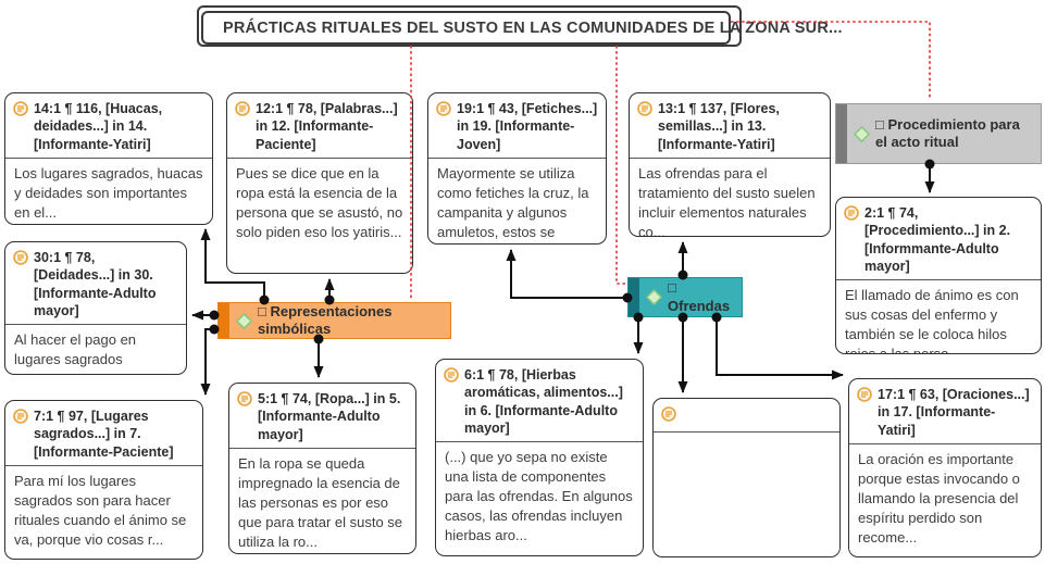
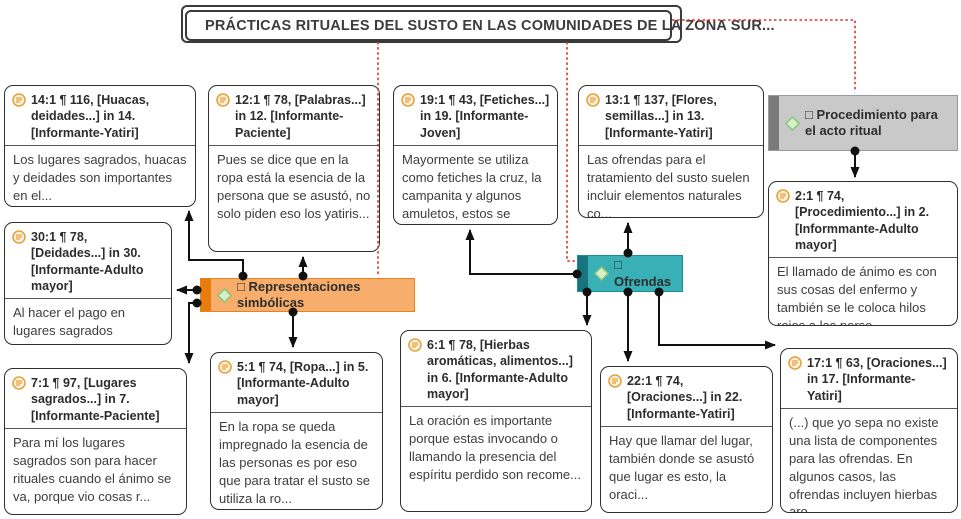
  PRÁCTICAS RITUALES DEL SUSTO EN LAS COMUNIDADES DE LA ZONA SUR...
  □ Representaciones simbólicas
  □ Ofrendas
  □ Procedimiento para el acto ritual
  14:1 ¶ 116, [Huacas, deidades...] in 14. [Informante-Yatiri]
  Los lugares sagrados, huacas y deidades son importantes en el...
  30:1 ¶ 78, [Deidades...] in 30. [Informante-Adulto mayor]
  7:1 ¶ 97, [Lugares sagrados...] in 7. [Informante-Paciente]
  Para mí los lugares sagrados son para hacer rituales cuando el ánimo se va, porque vio cosas r...
  12:1 ¶ 78, [Palabras...] in 12. [Informante-Paciente]
  Pues se dice que en la ropa está la esencia de la persona que se asustó, no solo piden eso los yatiris...
  5:1 ¶ 74, [Ropa...] in 5. [Informante-Adulto mayor]
  En la ropa se queda impregnado la esencia de las personas es por eso que para tratar el susto se utiliza la ro...
  19:1 ¶ 43, [Fetiches...] in 19. [Informante-Joven]
  Mayormente se utiliza como fetiches la cruz, la campanita y algunos amuletos, estos se
  6:1 ¶ 78, [Hierbas aromáticas, alimentos...] in 6. [Informante-Adulto mayor]
- (...) que yo sepa no existe una lista de componentes para las ofrendas. En algunos casos, las ofrendas incluyen hierbas aro...
+ La oración es importante porque estas invocando o llamando la presencia del espíritu perdido son recome...
  13:1 ¶ 137, [Flores, semillas...] in 13. [Informante-Yatiri]
  Las ofrendas para el tratamiento del susto suelen incluir elementos naturales co...
  2:1 ¶ 74, [Procedimiento...] in 2. [Informmante-Adulto mayor]
  El llamado de ánimo es con sus cosas del enfermo y también se le coloca hilos
+ 22:1 ¶ 74, [Oraciones...] in 22. [Informante-Yatiri]
+ Hay que llamar del lugar, también donde se asustó que lugar es esto, la oraci...
  17:1 ¶ 63, [Oraciones...] in 17. [Informante-Yatiri]
- La oración es importante porque estas invocando o llamando la presencia del espíritu perdido son recome...
+ (...) que yo sepa no existe una lista de componentes para las ofrendas. En algunos casos, las ofrendas incluyen hierbas aro...
